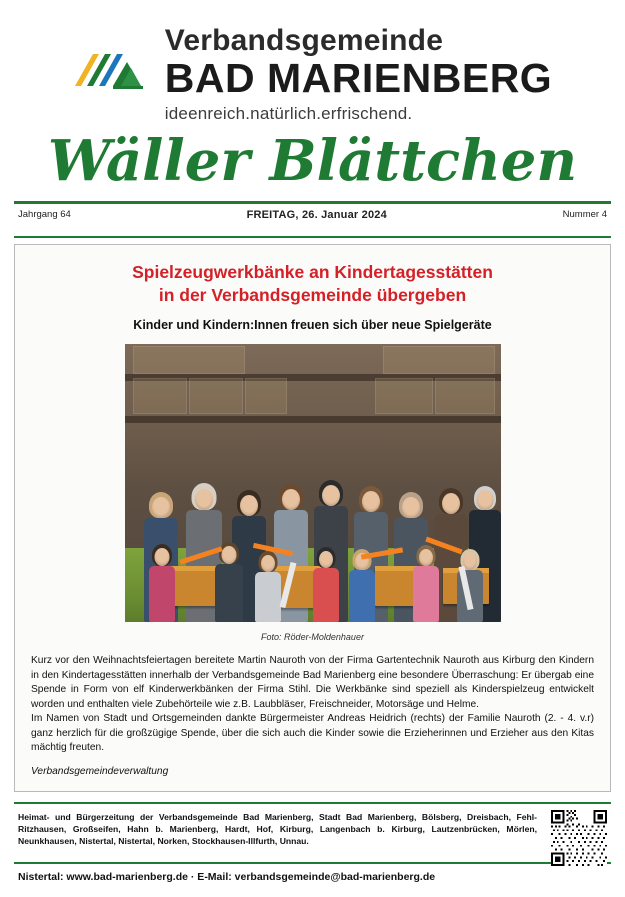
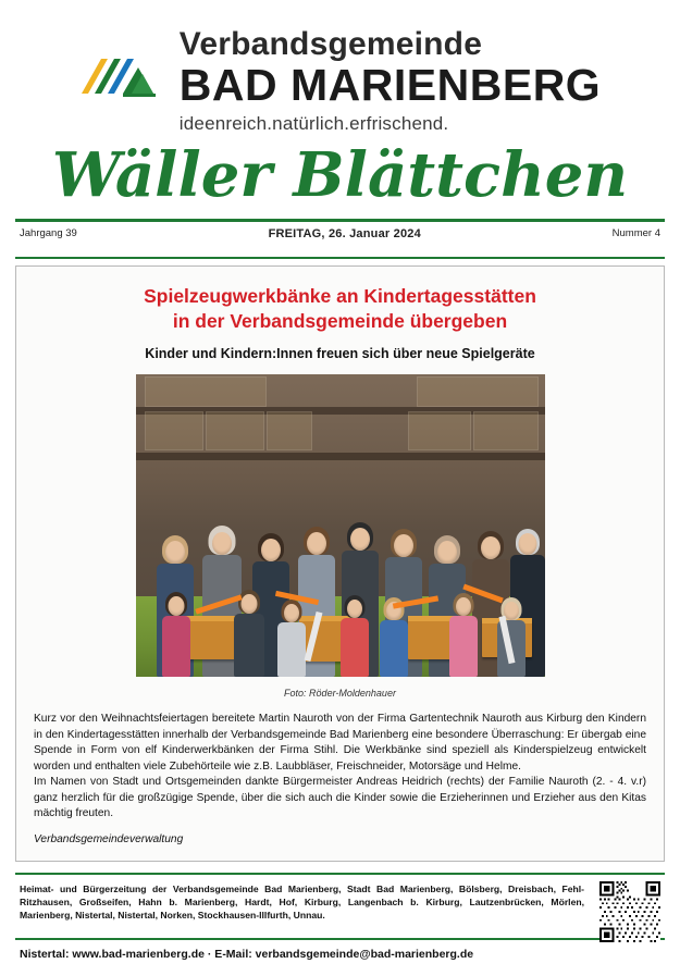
  Verbandsgemeinde
  BAD MARIENBERG
  ideenreich.natürlich.erfrischend.
  Wäller Blättchen
- Jahrgang 64
+ Jahrgang 39
  FREITAG, 26. Januar 2024
  Nummer 4
  Spielzeugwerkbänke an Kindertagesstätten
  in der Verbandsgemeinde übergeben
  Kinder und Kindern:Innen freuen sich über neue Spielgeräte
  Foto: Röder-Moldenhauer
  Kurz vor den Weihnachtsfeiertagen bereitete Martin Nauroth von der Firma Gartentechnik Nauroth aus Kirburg den Kindern in den Kindertagesstätten innerhalb der Verbandsgemeinde Bad Marienberg eine besondere Überraschung: Er übergab eine Spende in Form von elf Kinderwerkbänken der Firma Stihl. Die Werkbänke sind speziell als Kinderspielzeug entwickelt worden und enthalten viele Zubehörteile wie z.B. Laubbläser, Freischneider, Motorsäge und Helme.
  Im Namen von Stadt und Ortsgemeinden dankte Bürgermeister Andreas Heidrich (rechts) der Familie Nauroth (2. - 4. v.r) ganz herzlich für die großzügige Spende, über die sich auch die Kinder sowie die Erzieherinnen und Erzieher aus den Kitas mächtig freuten.
  Verbandsgemeindeverwaltung
- Heimat- und Bürgerzeitung der Verbandsgemeinde Bad Marienberg, Stadt Bad Marienberg, Bölsberg, Dreisbach, Fehl-Ritzhausen, Großseifen, Hahn b. Marienberg, Hardt, Hof, Kirburg, Langenbach b. Kirburg, Lautzenbrücken, Mörlen, Neunkhausen, Nistertal, Nistertal, Norken, Stockhausen-Illfurth, Unnau.
+ Heimat- und Bürgerzeitung der Verbandsgemeinde Bad Marienberg, Stadt Bad Marienberg, Bölsberg, Dreisbach, Fehl-Ritzhausen, Großseifen, Hahn b. Marienberg, Hardt, Hof, Kirburg, Langenbach b. Kirburg, Lautzenbrücken, Mörlen, Marienberg, Nistertal, Nistertal, Norken, Stockhausen-Illfurth, Unnau.
  Nistertal: www.bad-marienberg.de · E-Mail: verbandsgemeinde@bad-marienberg.de
